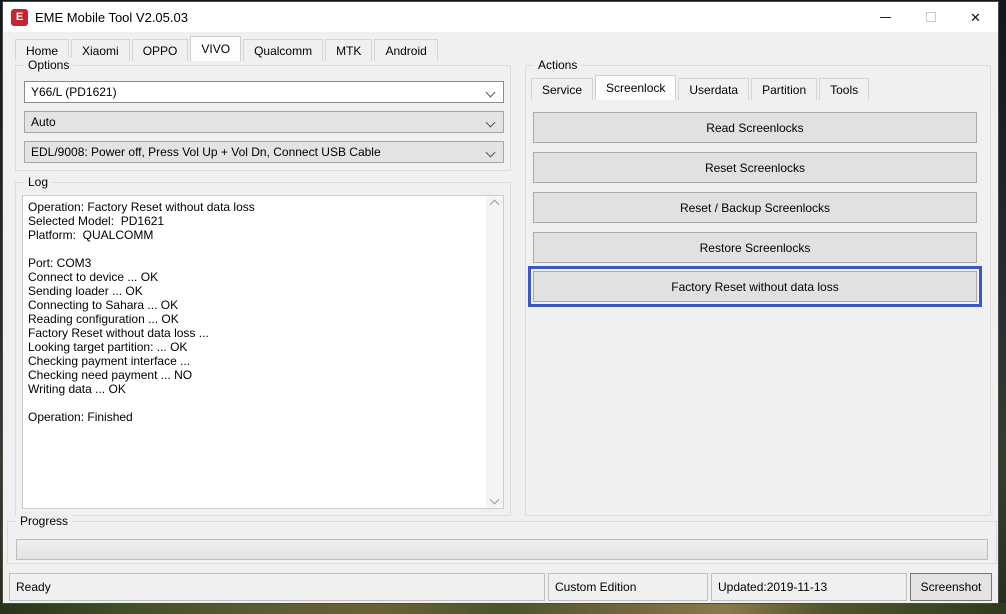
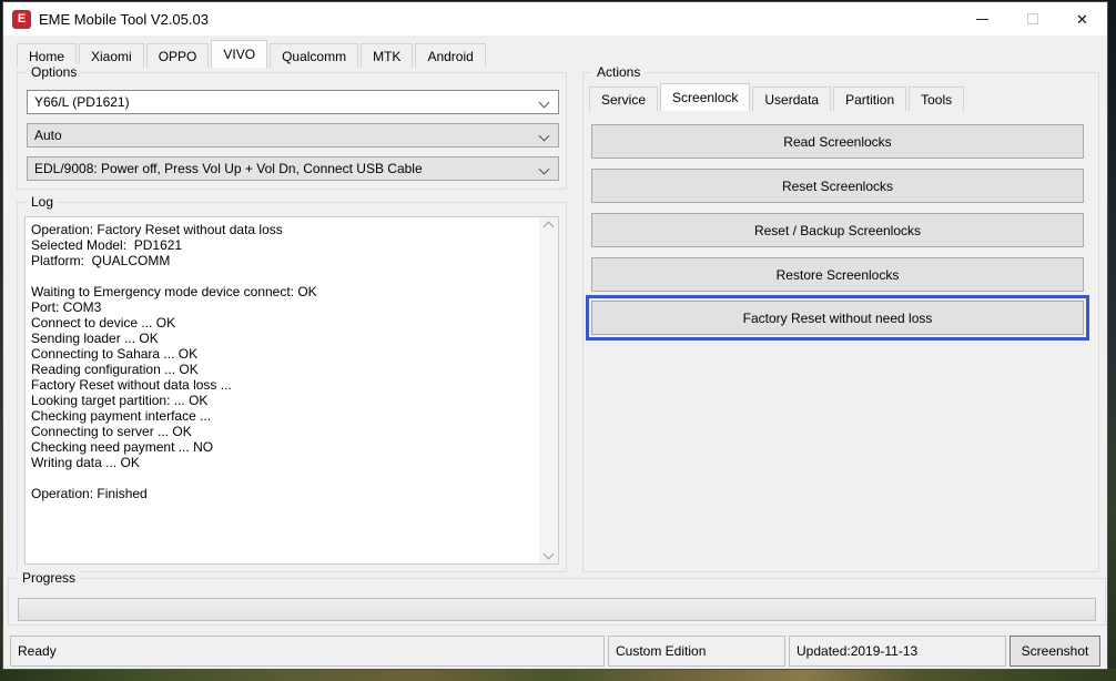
  E
  EME Mobile Tool V2.05.03
  ✕
  Home
  Xiaomi
  OPPO
  VIVO
  Qualcomm
  MTK
  Android
  Options
  Y66/L (PD1621)
  Auto
  EDL/9008: Power off, Press Vol Up + Vol Dn, Connect USB Cable
  Log
  Operation: Factory Reset without data loss
  Selected Model: PD1621
  Platform: QUALCOMM
+ Waiting to Emergency mode device connect: OK
  Port: COM3
  Connect to device ... OK
  Sending loader ... OK
  Connecting to Sahara ... OK
  Reading configuration ... OK
  Factory Reset without data loss ...
  Looking target partition: ... OK
  Checking payment interface ...
+ Connecting to server ... OK
  Checking need payment ... NO
  Writing data ... OK
  Operation: Finished
  Actions
  Service
  Screenlock
  Userdata
  Partition
  Tools
  Read Screenlocks
  Reset Screenlocks
  Reset / Backup Screenlocks
  Restore Screenlocks
- Factory Reset without data loss
+ Factory Reset without need loss
  Progress
  Ready
  Custom Edition
  Updated:2019-11-13
  Screenshot
